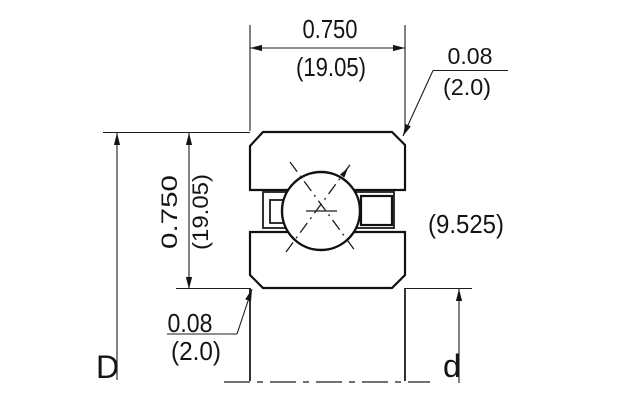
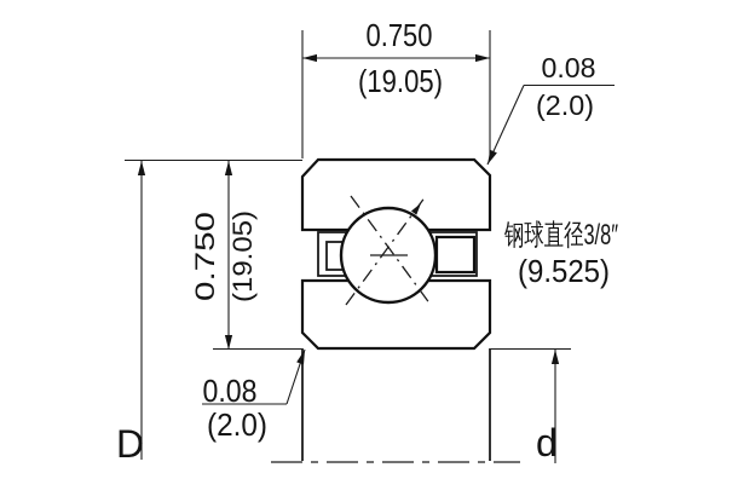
  0.750
  (19.05)
  0.08
  (2.0)
  0.08
  (2.0)
+ 钢球直径3/8″
  (9.525)
  D
  d
